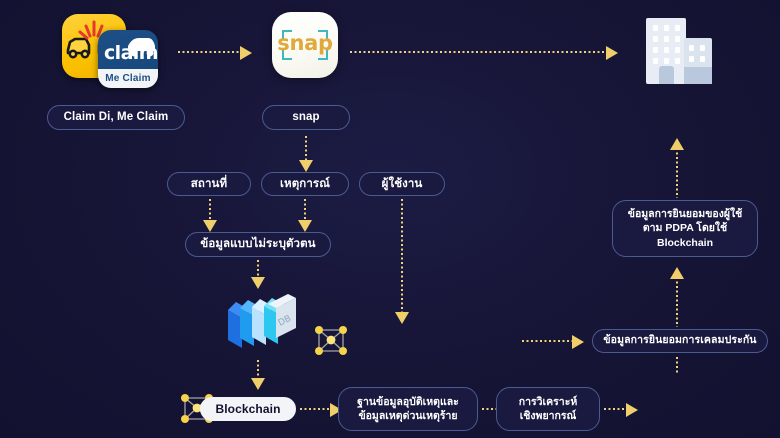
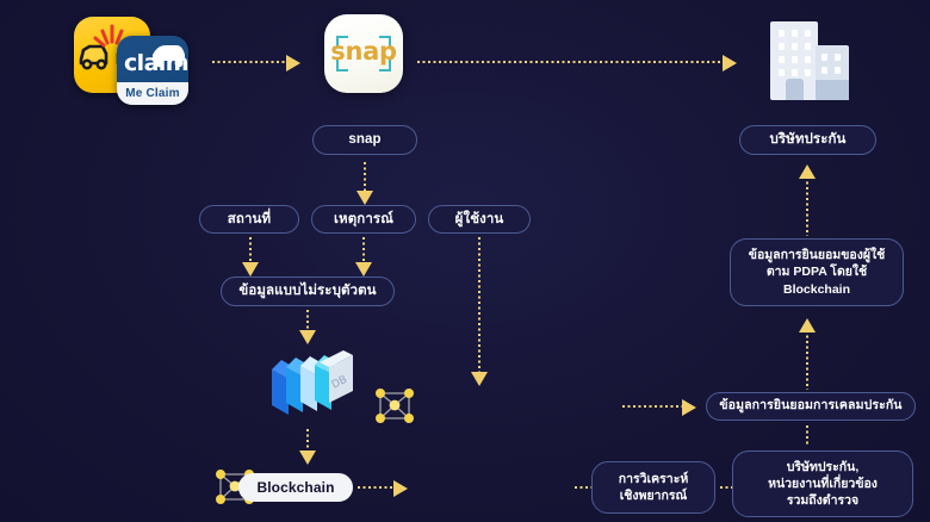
  claim
  Me Claim
  snap
- Claim Di, Me Claim
  snap
+ บริษัทประกัน
  สถานที่
  เหตุการณ์
  ผู้ใช้งาน
  ข้อมูลแบบไม่ระบุตัวตน
  Blockchain
- ฐานข้อมูลอุบัติเหตุและ
- ข้อมูลเหตุด่วนเหตุร้าย
  การวิเคราะห์
  เชิงพยากรณ์
+ บริษัทประกัน,
+ หน่วยงานที่เกี่ยวข้อง
+ รวมถึงตำรวจ
  ข้อมูลการยินยอมการเคลมประกัน
  ข้อมูลการยินยอมของผู้ใช้
  ตาม PDPA โดยใช้
  Blockchain
